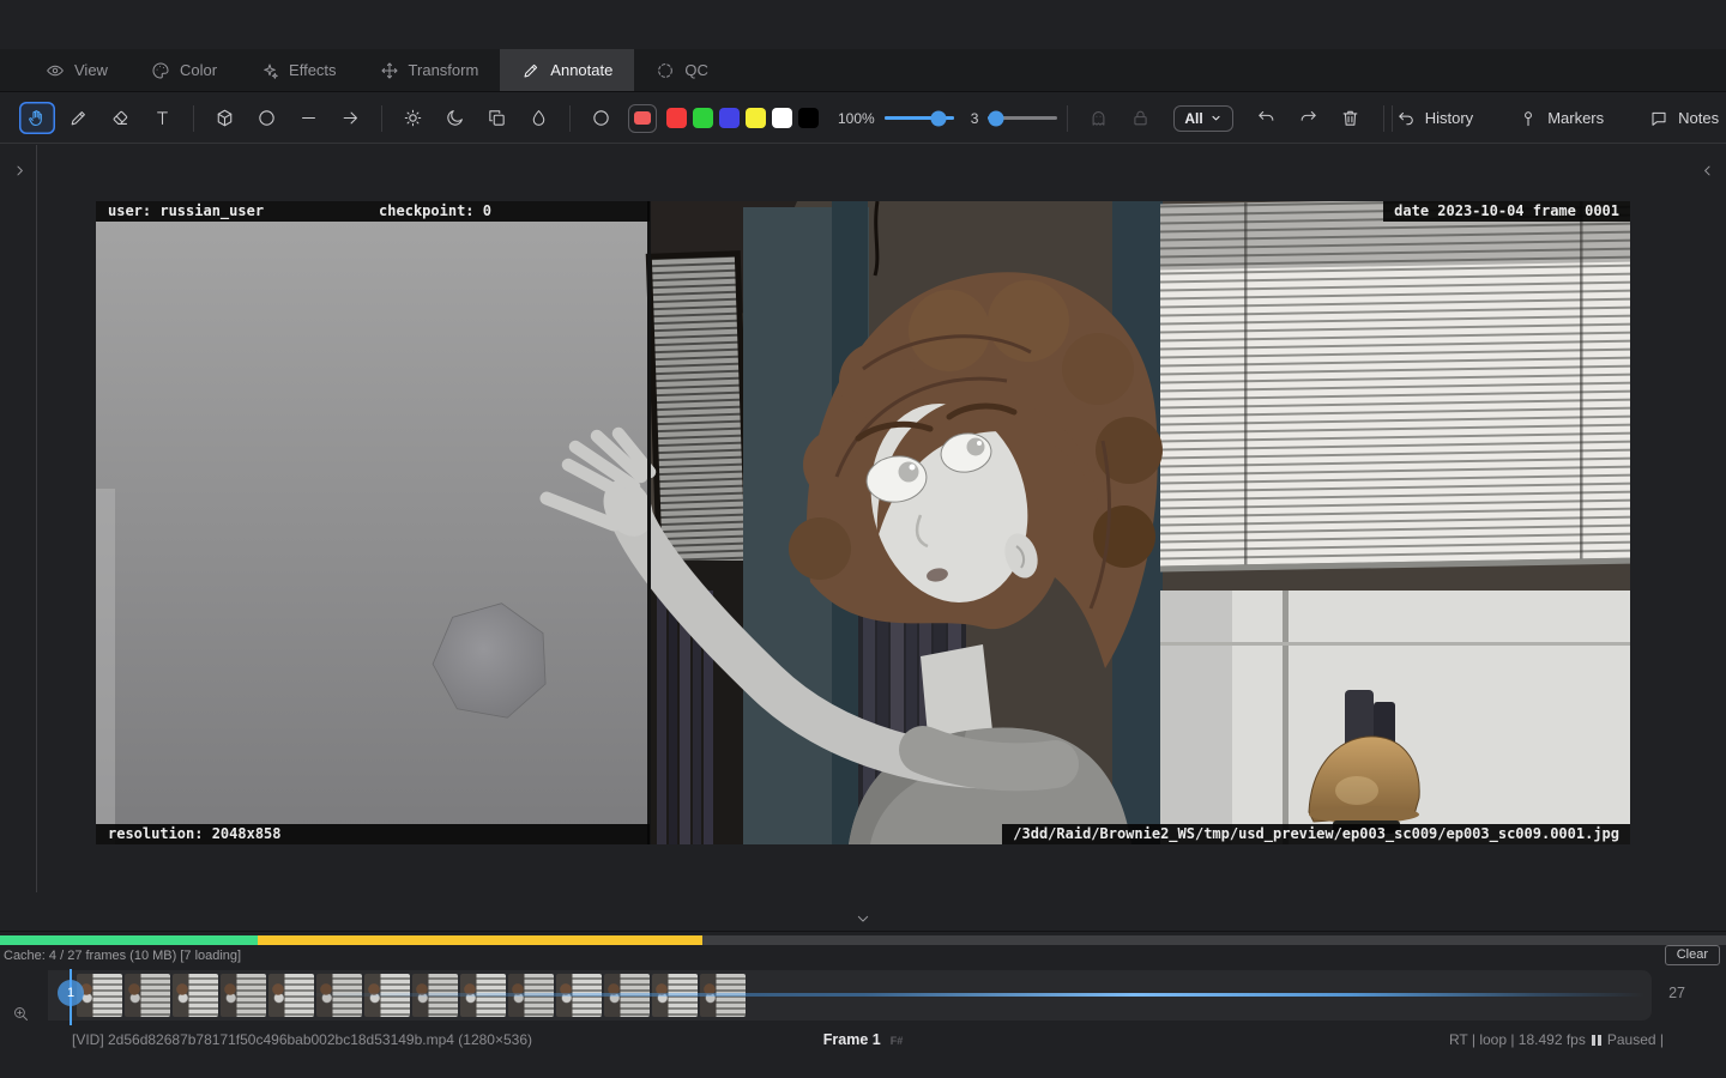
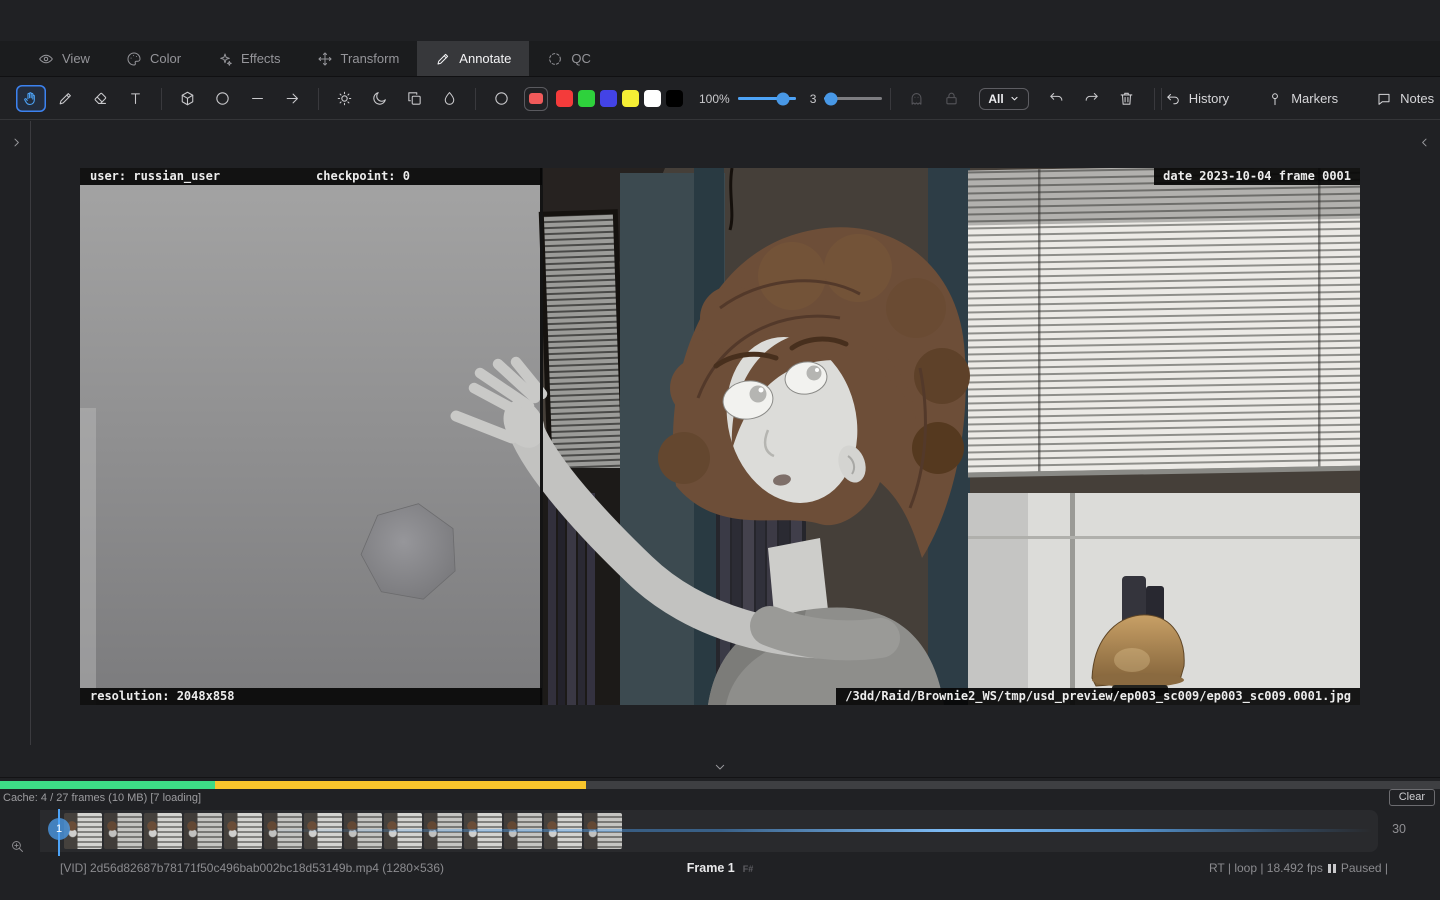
  View
  Color
  Effects
  Transform
  Annotate
  QC
  100%
  3
  All
  History
  Markers
  Notes
  user: russian_user
  checkpoint: 0
  date 2023-10-04 frame 0001
  resolution: 2048x858
  /3dd/Raid/Brownie2_WS/tmp/usd_preview/ep003_sc009/ep003_sc009.0001.jpg
  Cache: 4 / 27 frames (10 MB) [7 loading]
  Clear
  1
- 27
+ 30
  [VID] 2d56d82687b78171f50c496bab002bc18d53149b.mp4 (1280×536)
  Frame 1
  F#
  RT | loop | 18.492 fps
  Paused |
